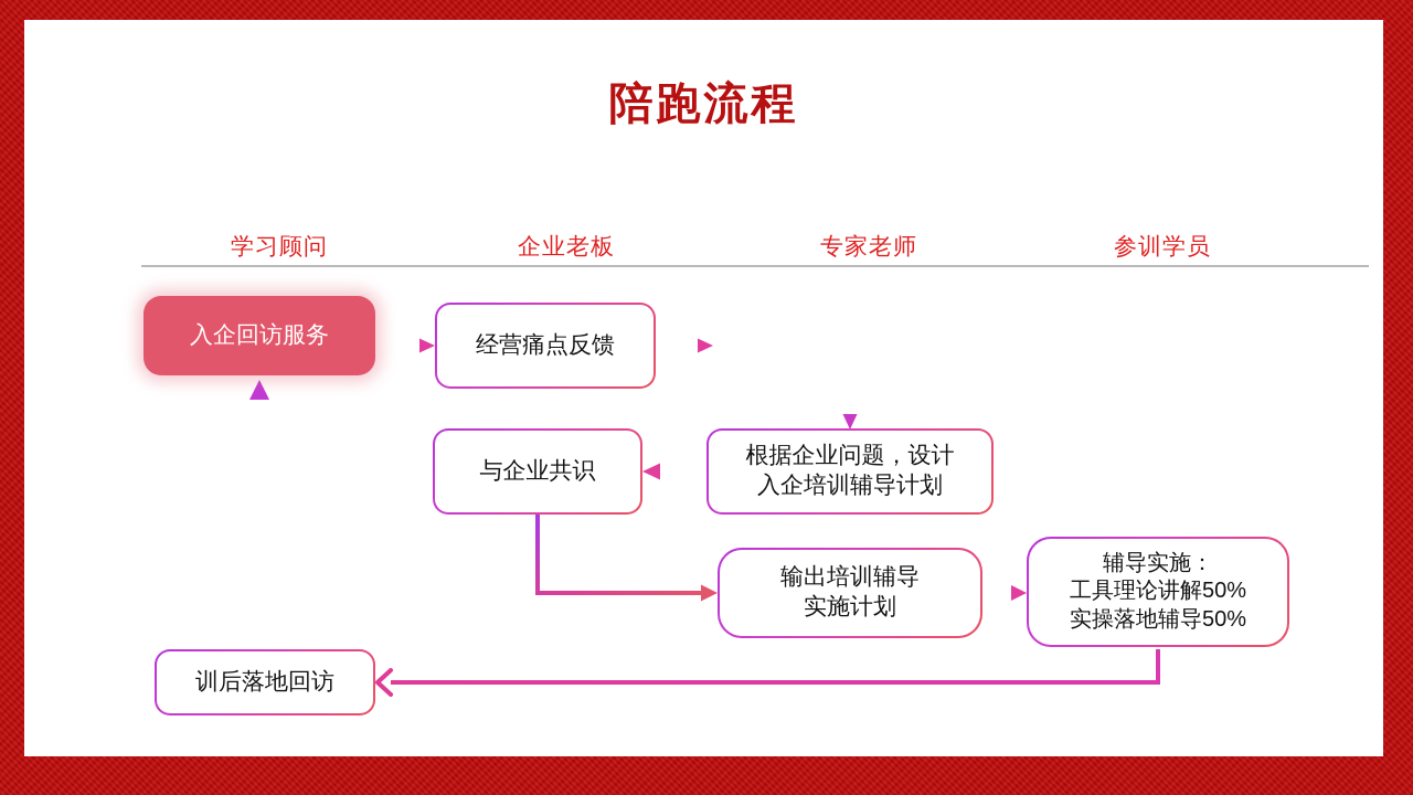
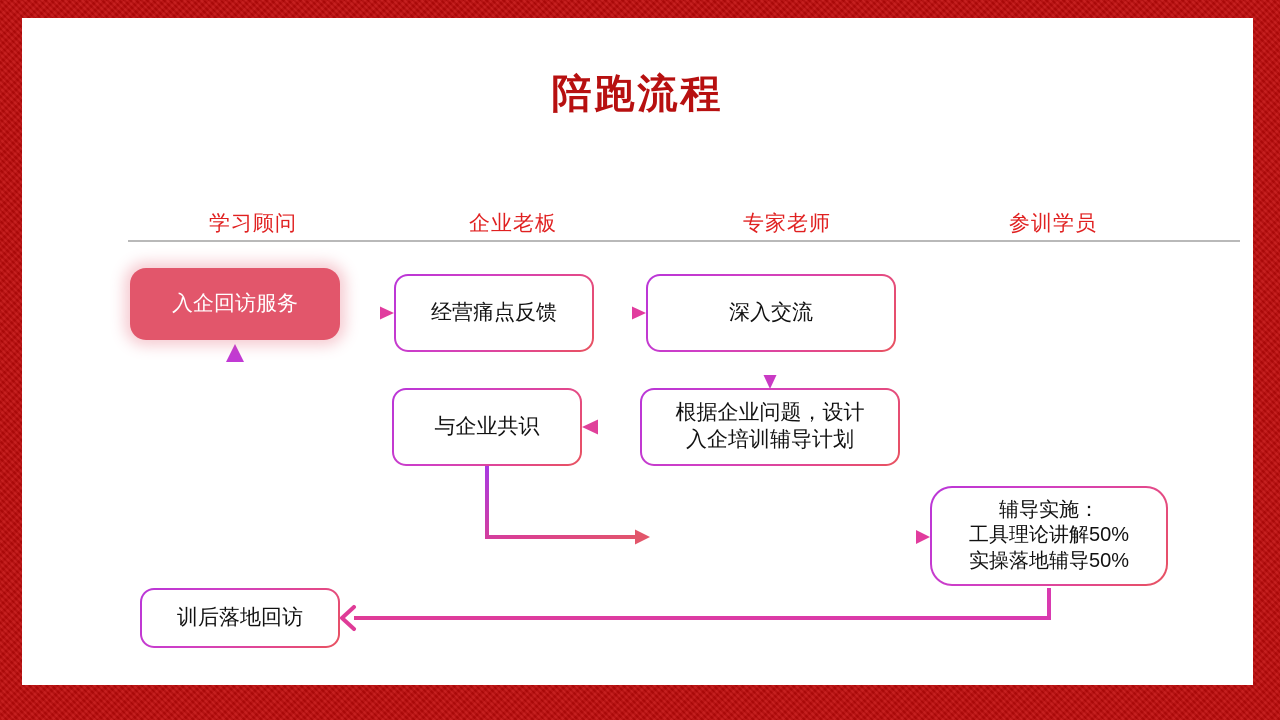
  陪跑流程
  学习顾问
  企业老板
  专家老师
  参训学员
  入企回访服务
  经营痛点反馈
+ 深入交流
  与企业共识
  根据企业问题，设计
  入企培训辅导计划
- 输出培训辅导
- 实施计划
  辅导实施：
  工具理论讲解50%
  实操落地辅导50%
  训后落地回访
